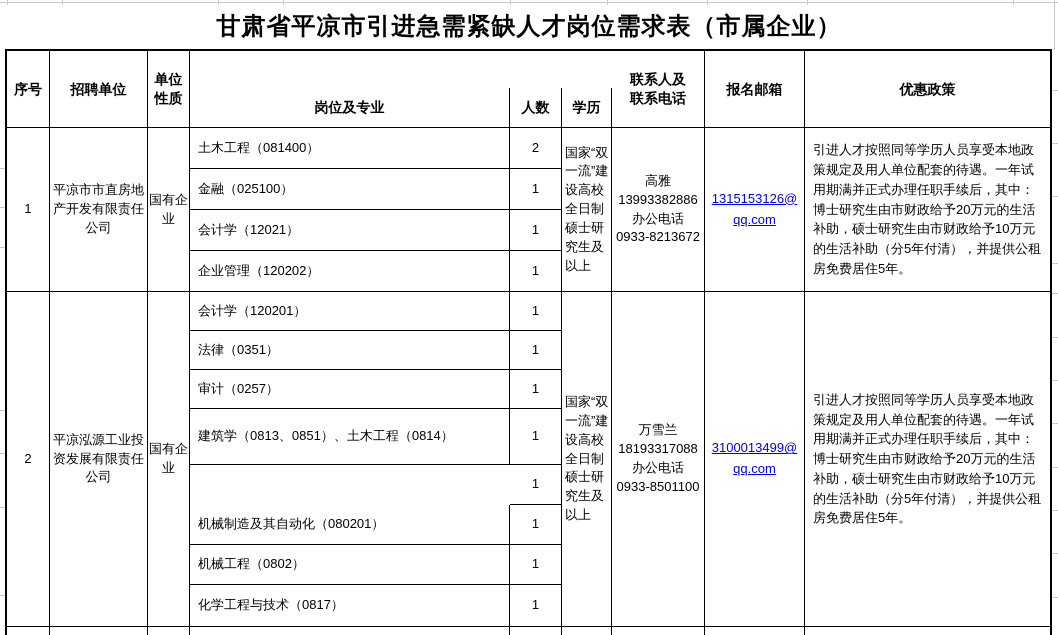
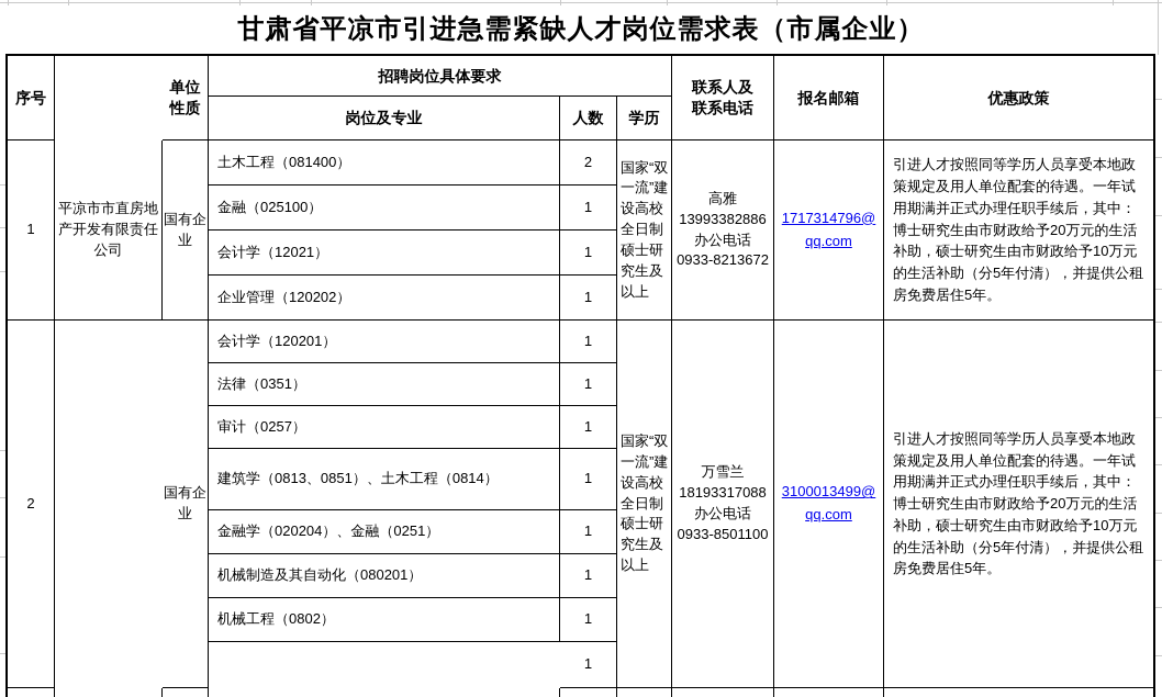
  甘肃省平凉市引进急需紧缺人才岗位需求表（市属企业）
  序号
- 招聘单位
  单位性质
+ 招聘岗位具体要求
  岗位及专业
  人数
  学历
  联系人及
  联系电话
  报名邮箱
  优惠政策
  1
  平凉市市直房地产开发有限责任公司
  国有企业
  土木工程（081400）
  2
  金融（025100）
  1
  会计学（12021）
  1
  企业管理（120202）
  1
  国家“双一流”建设高校全日制硕士研究生及以上
  高雅
  13993382886
  办公电话
  0933-8213672
- 1315153126@qq.com
+ 1717314796@qq.com
  引进人才按照同等学历人员享受本地政策规定及用人单位配套的待遇。一年试用期满并正式办理任职手续后，其中：博士研究生由市财政给予20万元的生活补助，硕士研究生由市财政给予10万元的生活补助（分5年付清），并提供公租房免费居住5年。
  2
- 平凉泓源工业投资发展有限责任公司
  国有企业
  会计学（120201）
  1
  法律（0351）
  1
  审计（0257）
  1
  建筑学（0813、0851）、土木工程（0814）
  1
+ 金融学（020204）、金融（0251）
  1
  机械制造及其自动化（080201）
  1
  机械工程（0802）
  1
- 化学工程与技术（0817）
  1
  国家“双一流”建设高校全日制硕士研究生及以上
  万雪兰
  18193317088
  办公电话
  0933-8501100
  3100013499@qq.com
  引进人才按照同等学历人员享受本地政策规定及用人单位配套的待遇。一年试用期满并正式办理任职手续后，其中：博士研究生由市财政给予20万元的生活补助，硕士研究生由市财政给予10万元的生活补助（分5年付清），并提供公租房免费居住5年。
